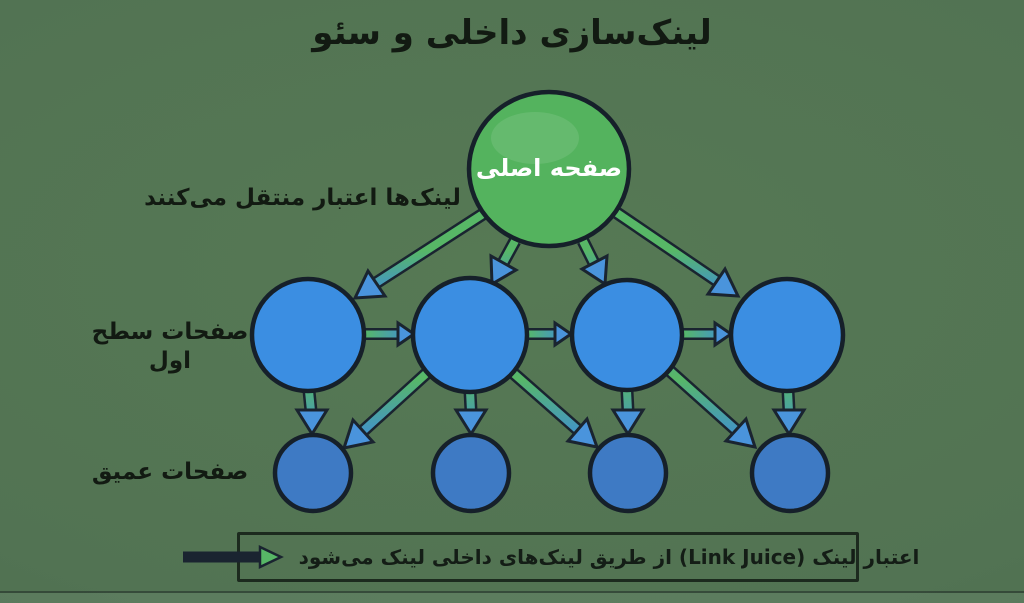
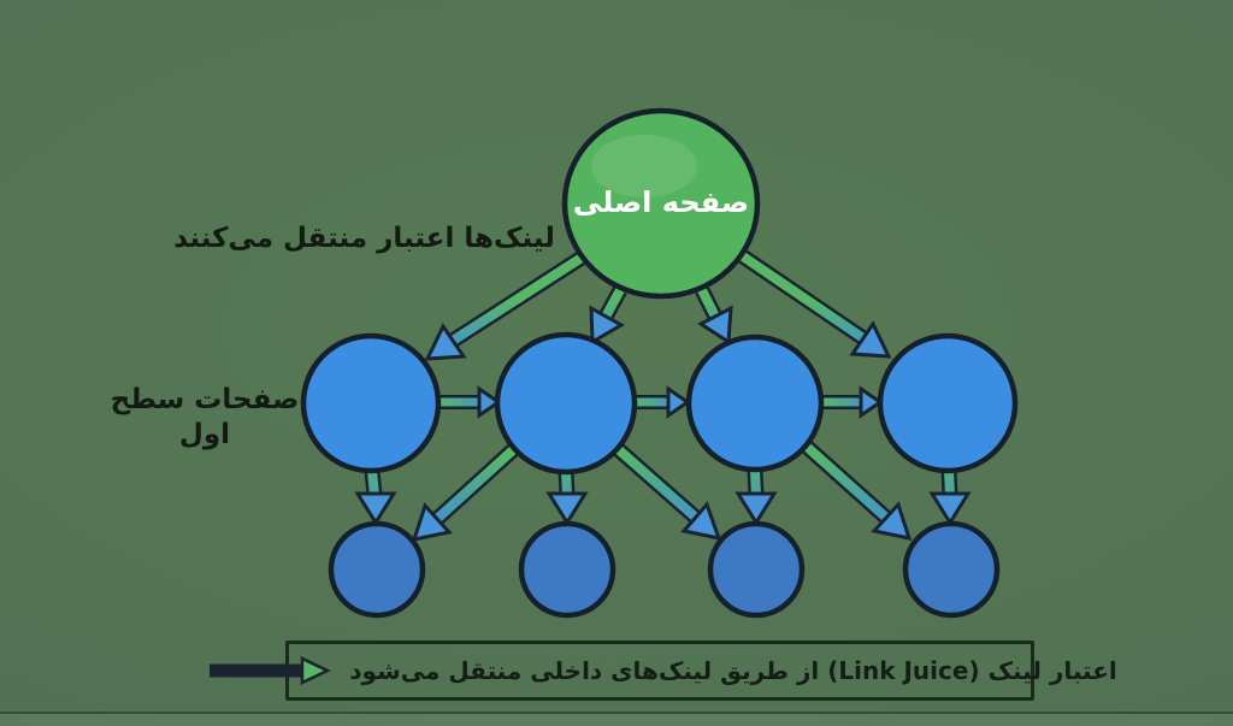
- لینک‌سازی داخلی و سئو
  لینک‌ها اعتبار منتقل می‌کنند
  صفحات سطح اول
- صفحات عمیق
  صفحه اصلی
- اعتبار لینک (Link Juice) از طریق لینک‌های داخلی لینک می‌شود
+ اعتبار لینک (Link Juice) از طریق لینک‌های داخلی منتقل می‌شود
